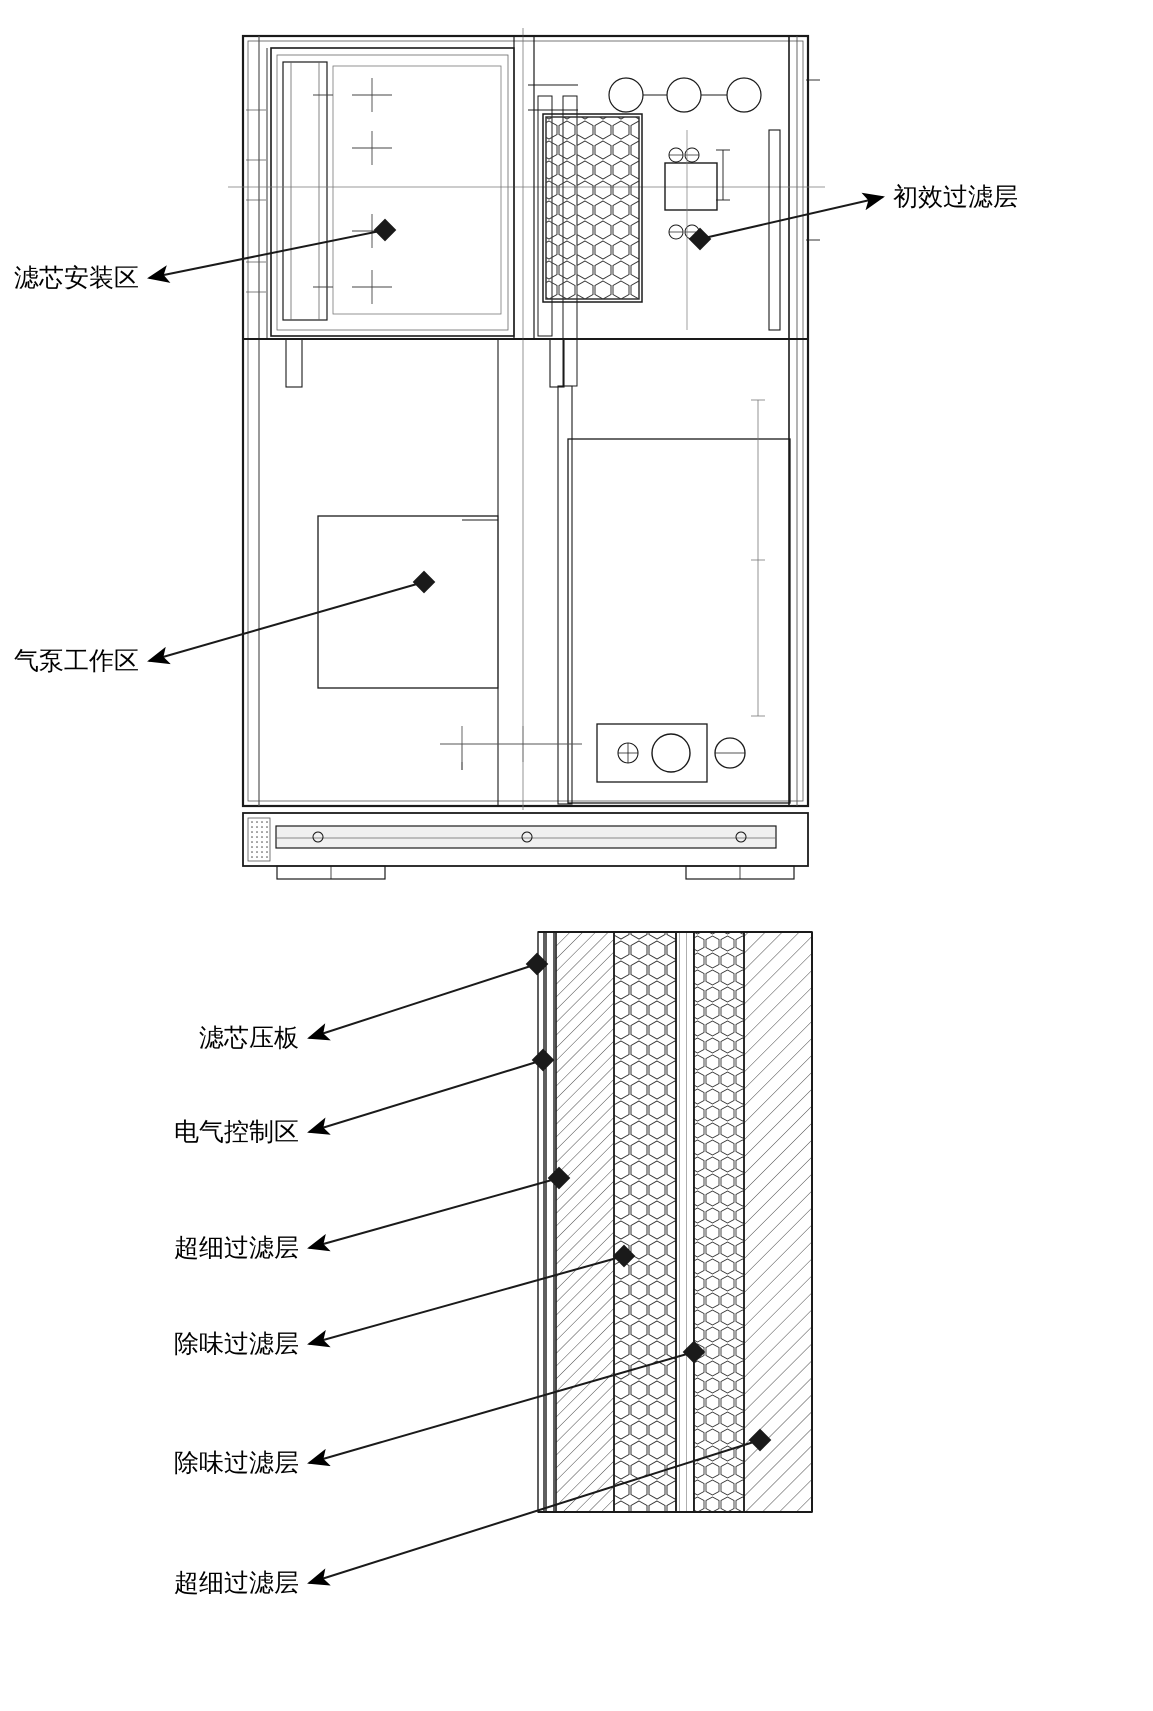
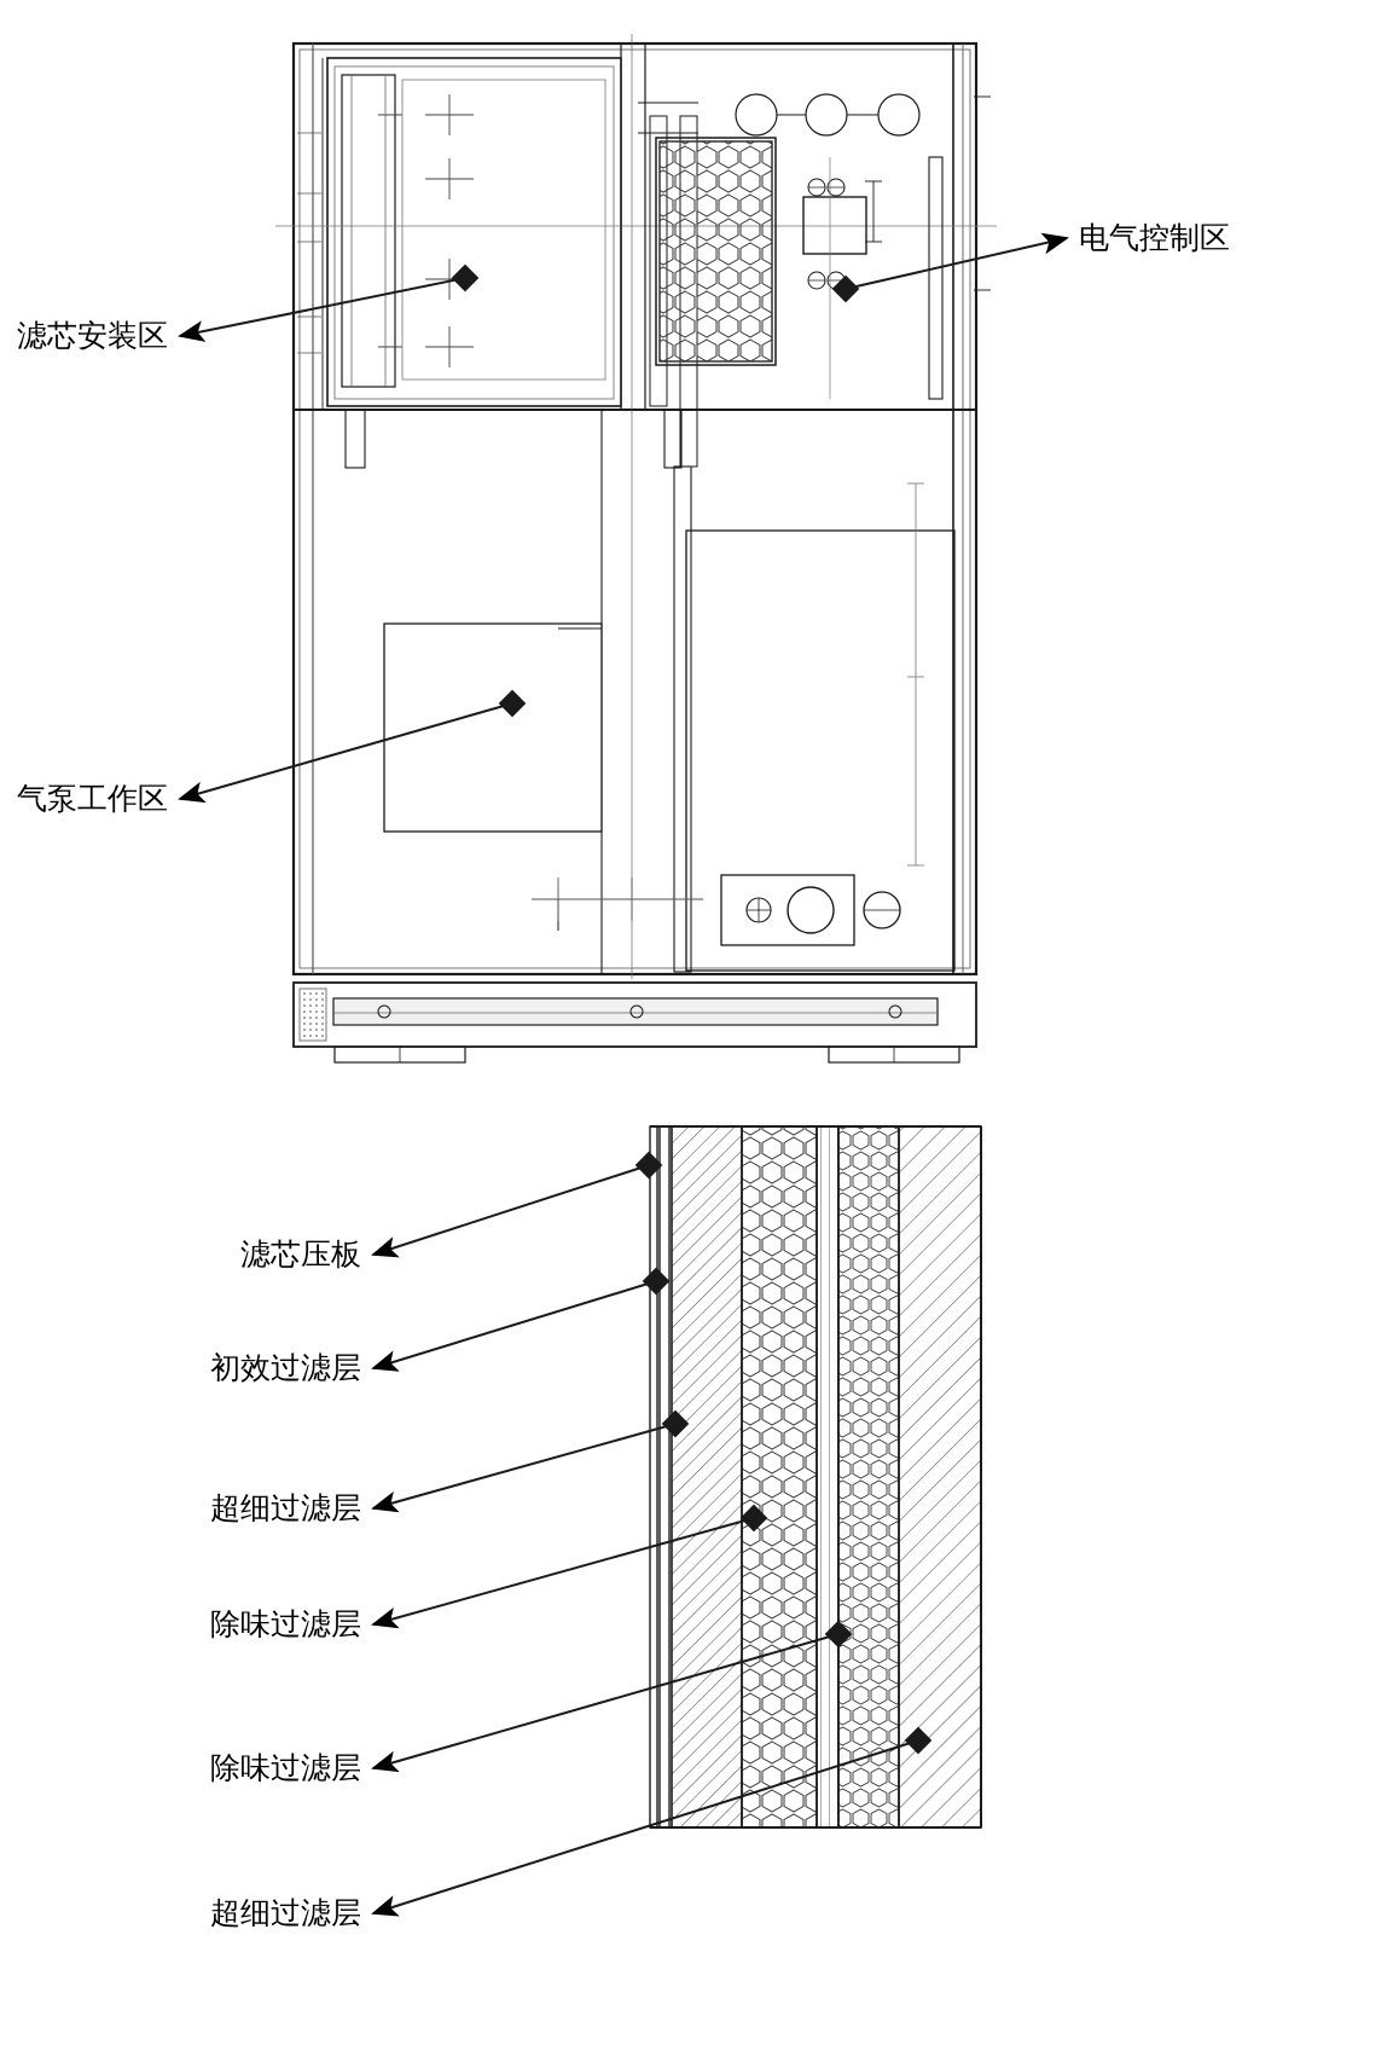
  滤芯安装区
- 初效过滤层
+ 电气控制区
  气泵工作区
  滤芯压板
- 电气控制区
+ 初效过滤层
  超细过滤层
  除味过滤层
  除味过滤层
  超细过滤层
